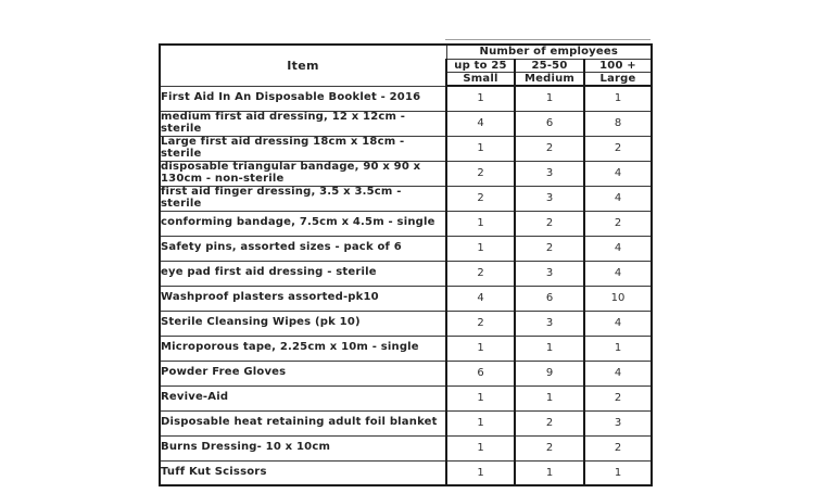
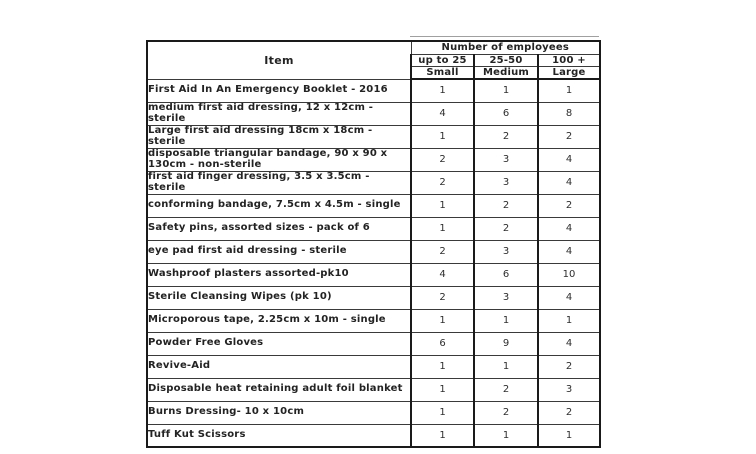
  Item	Number of employees
  up to 25	25-50	100 +
  Small	Medium	Large
- First Aid In An Disposable Booklet - 2016	1	1	1
+ First Aid In An Emergency Booklet - 2016	1	1	1
  medium first aid dressing, 12 x 12cm - sterile	4	6	8
  Large first aid dressing 18cm x 18cm - sterile	1	2	2
  disposable triangular bandage, 90 x 90 x 130cm - non-sterile	2	3	4
  first aid finger dressing, 3.5 x 3.5cm - sterile	2	3	4
  conforming bandage, 7.5cm x 4.5m - single	1	2	2
  Safety pins, assorted sizes - pack of 6	1	2	4
  eye pad first aid dressing - sterile	2	3	4
  Washproof plasters assorted-pk10	4	6	10
  Sterile Cleansing Wipes (pk 10)	2	3	4
  Microporous tape, 2.25cm x 10m - single	1	1	1
  Powder Free Gloves	6	9	4
  Revive-Aid	1	1	2
  Disposable heat retaining adult foil blanket	1	2	3
  Burns Dressing- 10 x 10cm	1	2	2
  Tuff Kut Scissors	1	1	1
